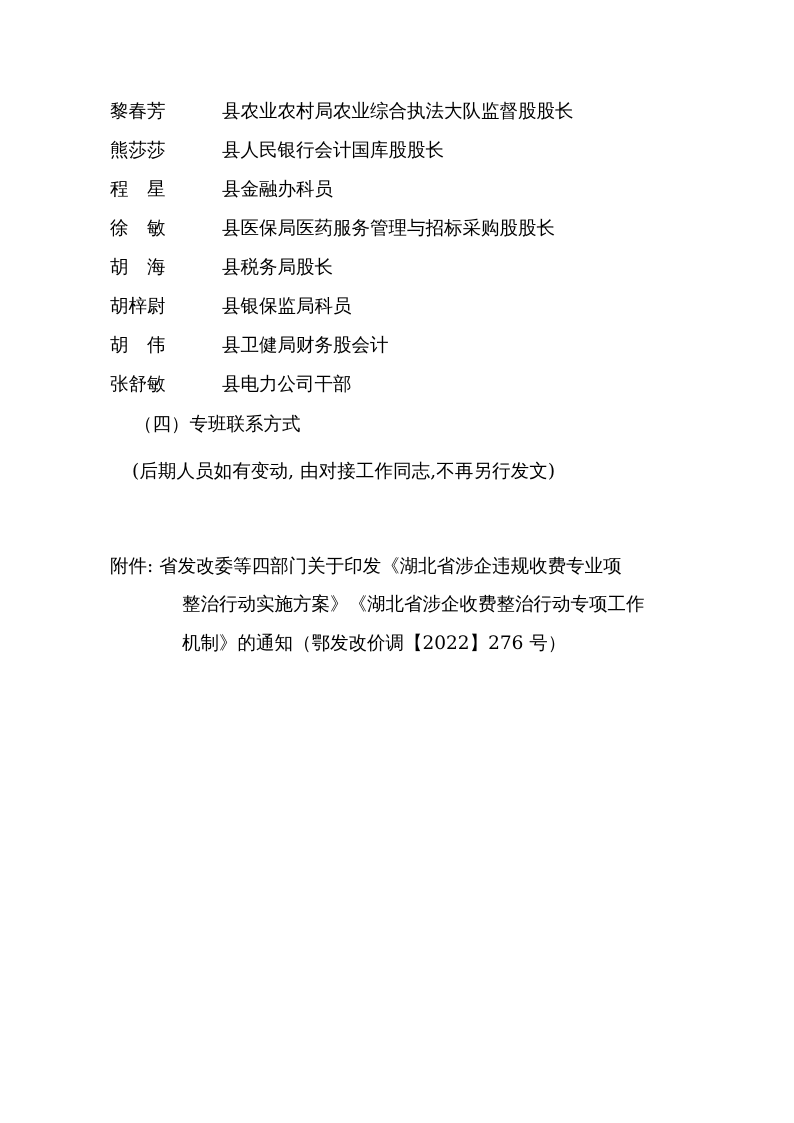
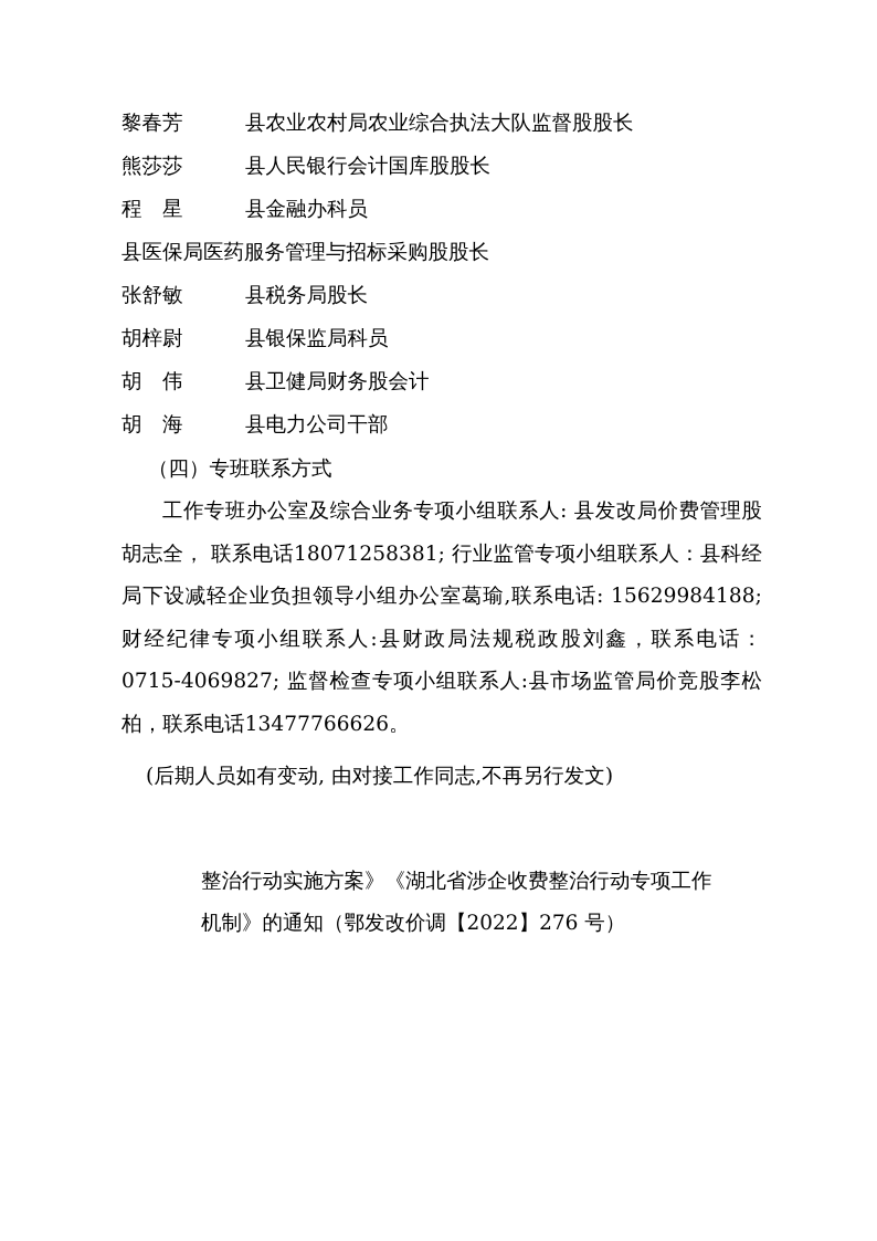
  黎春芳
  县农业农村局农业综合执法大队监督股股长
  熊莎莎
  县人民银行会计国库股股长
  程 星
  县金融办科员
- 徐 敏
  县医保局医药服务管理与招标采购股股长
- 胡 海
+ 张舒敏
  县税务局股长
  胡梓尉
  县银保监局科员
  胡 伟
  县卫健局财务股会计
- 张舒敏
+ 胡 海
  县电力公司干部
  （四）专班联系方式
+ 工作专班办公室及综合业务专项小组联系人: 县发改局价费管理股胡志全， 联系电话18071258381; 行业监管专项小组联系人：县科经局下设减轻企业负担领导小组办公室葛瑜,联系电话: 15629984188; 财经纪律专项小组联系人:县财政局法规税政股刘鑫，联系电话：0715-4069827; 监督检查专项小组联系人:县市场监管局价竞股李松柏，联系电话13477766626。
  (后期人员如有变动, 由对接工作同志,不再另行发文)
- 附件: 省发改委等四部门关于印发《湖北省涉企违规收费专业项
  整治行动实施方案》《湖北省涉企收费整治行动专项工作
  机制》的通知（鄂发改价调【2022】276 号）
